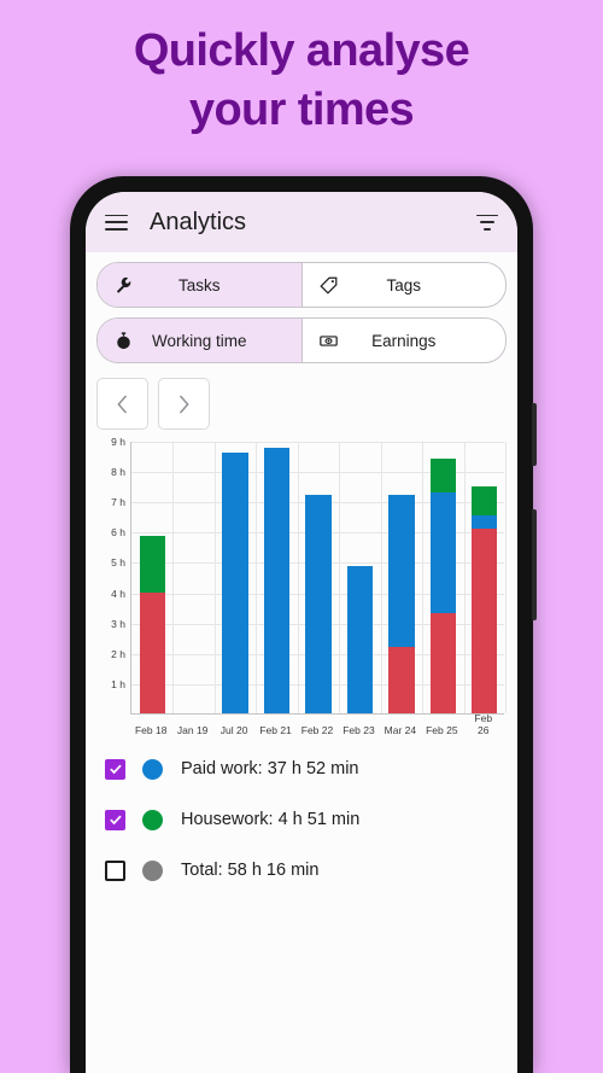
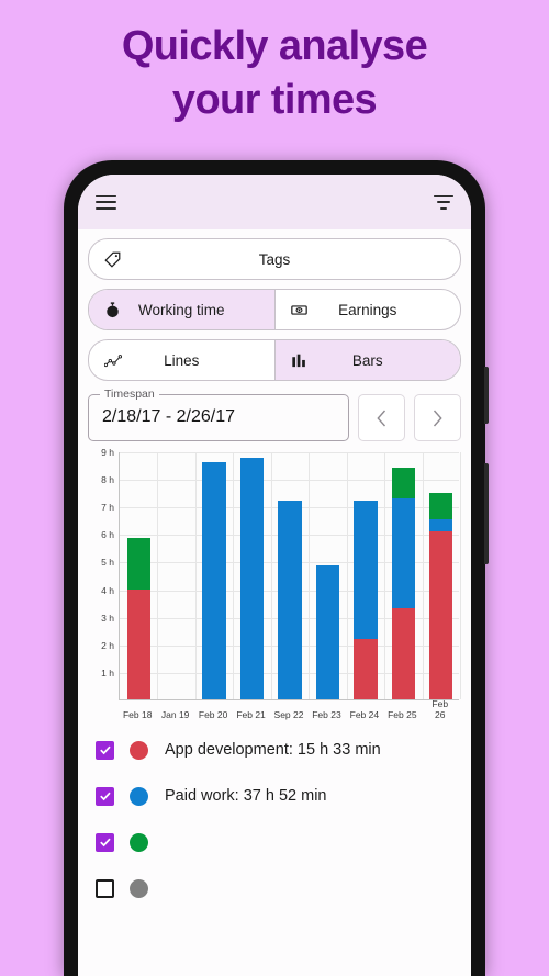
  Quickly analyse
  your times
- Analytics
- Tasks
  Tags
  Working time
  Earnings
+ Lines
+ Bars
+ Timespan
+ 2/18/17 - 2/26/17
  1 h
  2 h
  3 h
  4 h
  5 h
  6 h
  7 h
  8 h
  9 h
  Feb 18
  Jan 19
- Jul 20
+ Feb 20
  Feb 21
- Feb 22
+ Sep 22
  Feb 23
- Mar 24
+ Feb 24
  Feb 25
  Feb 26
+ App development: 15 h 33 min
  Paid work: 37 h 52 min
- Housework: 4 h 51 min
- Total: 58 h 16 min
